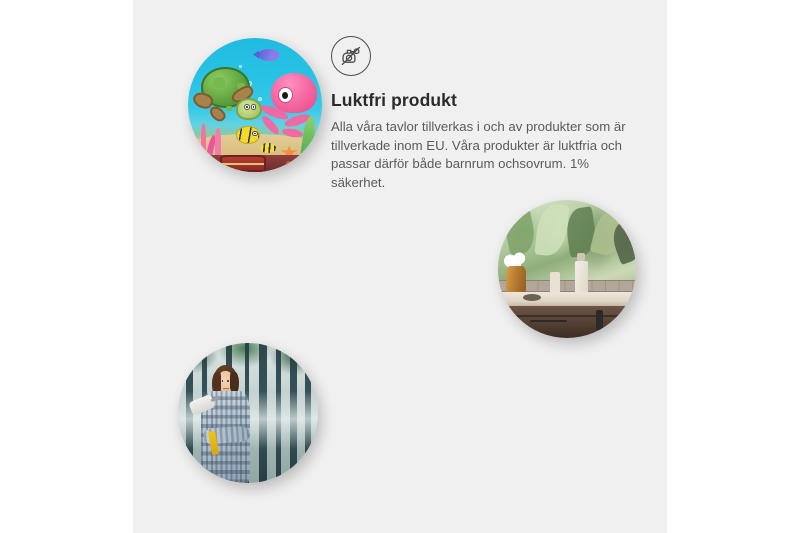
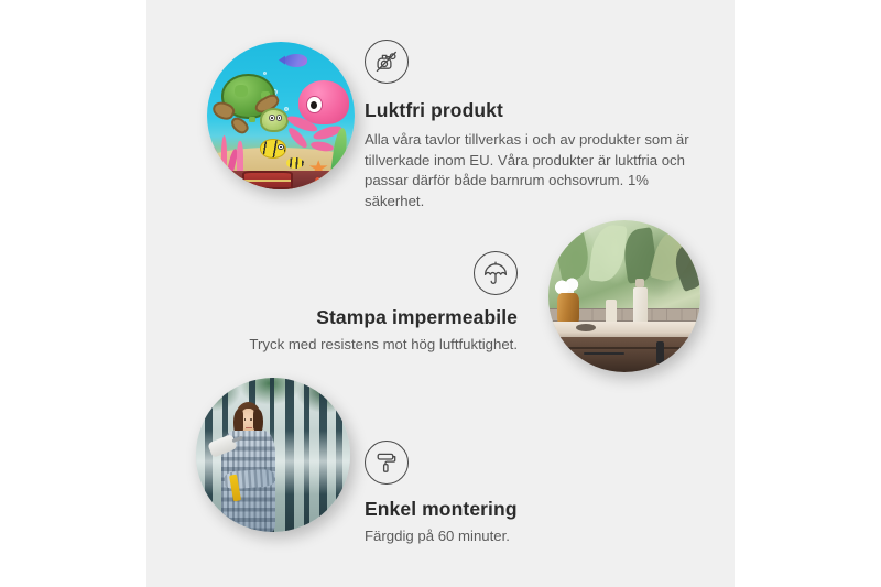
  Luktfri produkt
  Alla våra tavlor tillverkas i och av produkter som är tillverkade inom EU. Våra produkter är luktfria och passar därför både barnrum ochsovrum. 1% säkerhet.
+ Stampa impermeabile
+ Tryck med resistens mot hög luftfuktighet.
+ Enkel montering
+ Färgdig på 60 minuter.
